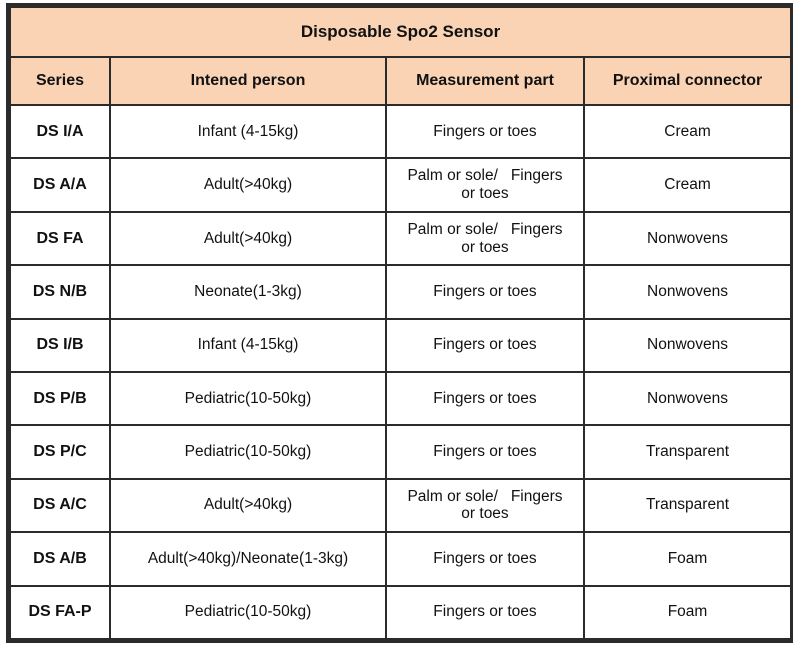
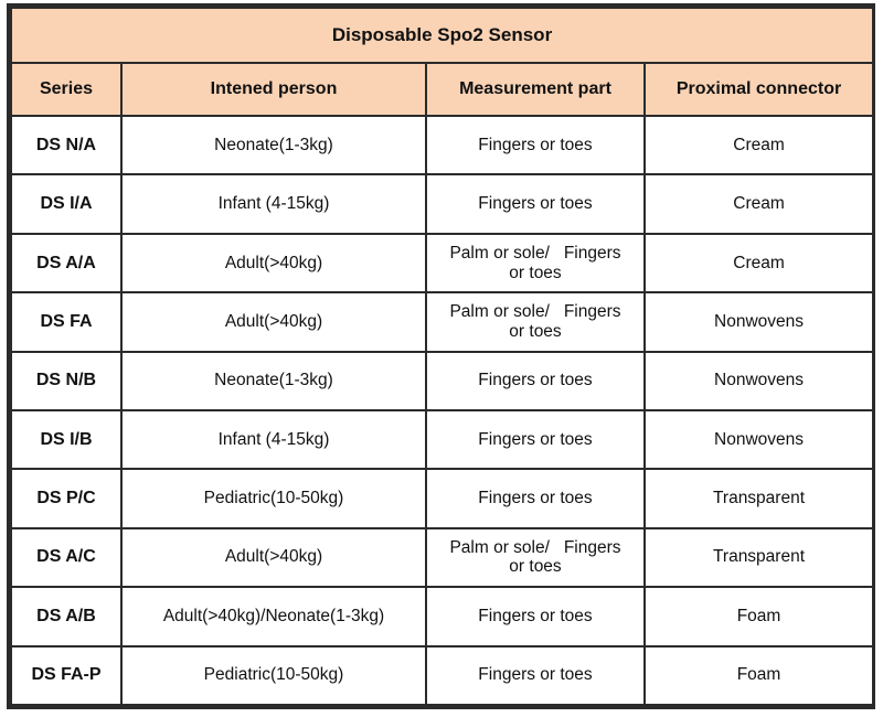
  Disposable Spo2 Sensor
  Series	Intened person	Measurement part	Proximal connector
+ DS N/A	Neonate(1-3kg)	Fingers or toes	Cream
  DS I/A	Infant (4-15kg)	Fingers or toes	Cream
  DS A/A	Adult(>40kg)	Palm or sole/ Fingers or toes	Cream
  DS FA	Adult(>40kg)	Palm or sole/ Fingers or toes	Nonwovens
  DS N/B	Neonate(1-3kg)	Fingers or toes	Nonwovens
  DS I/B	Infant (4-15kg)	Fingers or toes	Nonwovens
- DS P/B	Pediatric(10-50kg)	Fingers or toes	Nonwovens
  DS P/C	Pediatric(10-50kg)	Fingers or toes	Transparent
  DS A/C	Adult(>40kg)	Palm or sole/ Fingers or toes	Transparent
  DS A/B	Adult(>40kg)/Neonate(1-3kg)	Fingers or toes	Foam
  DS FA-P	Pediatric(10-50kg)	Fingers or toes	Foam
